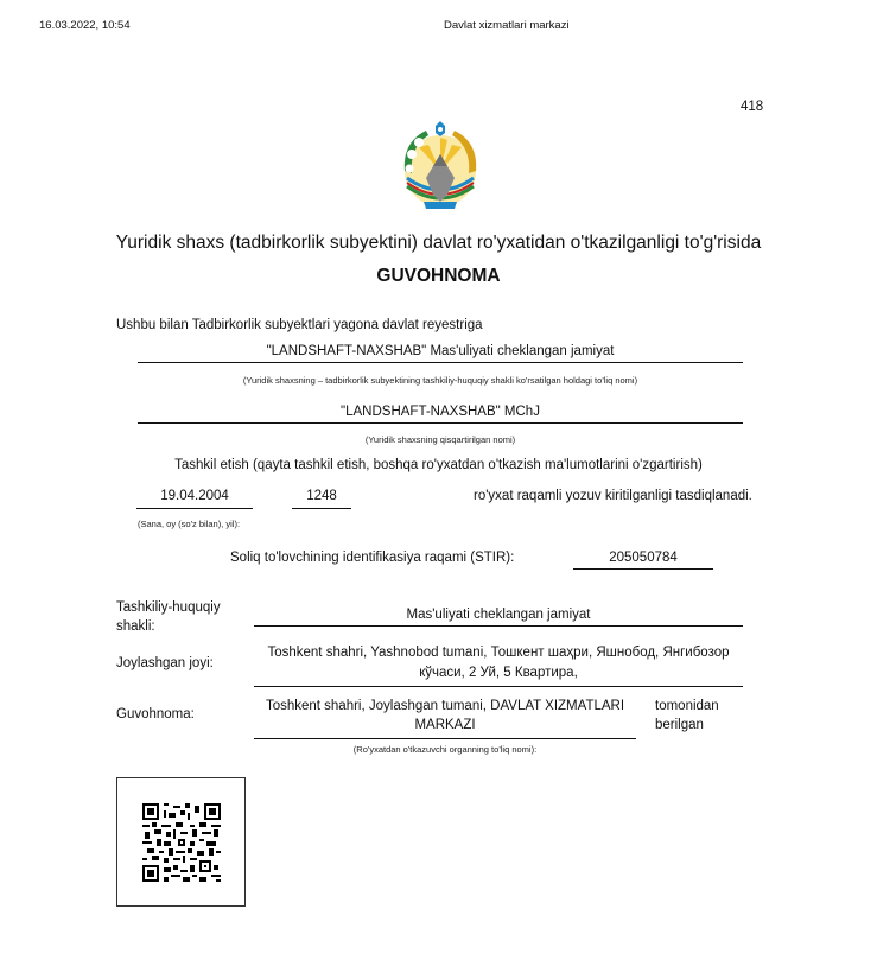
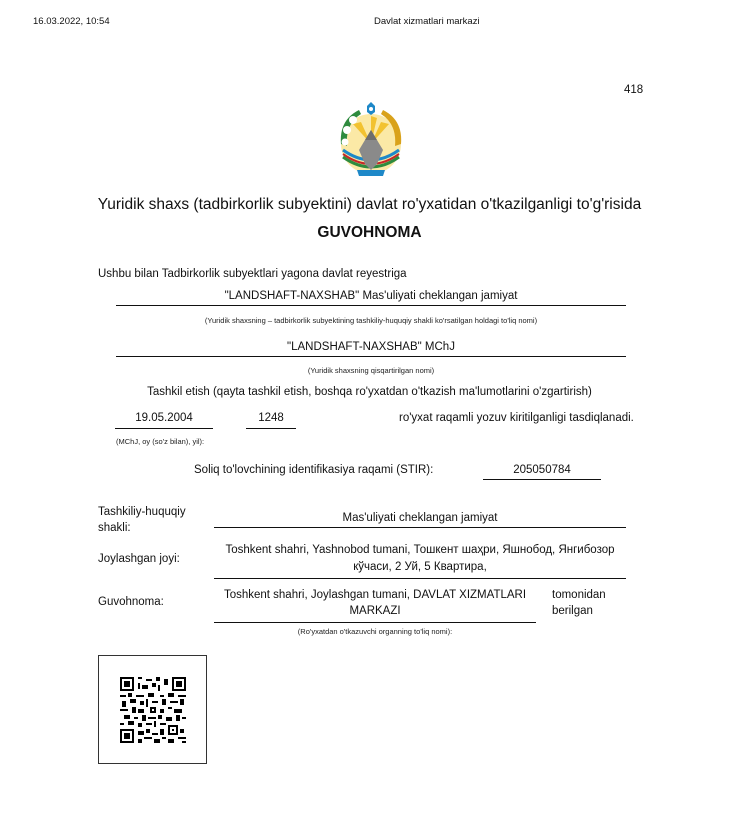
  16.03.2022, 10:54
  Davlat xizmatlari markazi
  418
  Yuridik shaxs (tadbirkorlik subyektini) davlat ro'yxatidan o'tkazilganligi to'g'risida
  GUVOHNOMA
  Ushbu bilan Tadbirkorlik subyektlari yagona davlat reyestriga
  "LANDSHAFT-NAXSHAB" Mas'uliyati cheklangan jamiyat
  (Yuridik shaxsning – tadbirkorlik subyektining tashkiliy-huquqiy shakli ko'rsatilgan holdagi to'liq nomi)
  "LANDSHAFT-NAXSHAB" MChJ
  (Yuridik shaxsning qisqartirilgan nomi)
  Tashkil etish (qayta tashkil etish, boshqa ro'yxatdan o'tkazish ma'lumotlarini o'zgartirish)
- 19.04.2004
+ 19.05.2004
  1248
  ro'yxat raqamli yozuv kiritilganligi tasdiqlanadi.
- (Sana, oy (so'z bilan), yil):
+ (MChJ, oy (so'z bilan), yil):
  Soliq to'lovchining identifikasiya raqami (STIR):
  205050784
  Tashkiliy-huquqiy shakli:
  Mas'uliyati cheklangan jamiyat
  Joylashgan joyi:
  Toshkent shahri, Yashnobod tumani, Тошкент шаҳри, Яшнобод, Янгибозор кўчаси, 2 Уй, 5 Квартира,
  Guvohnoma:
  Toshkent shahri, Joylashgan tumani, DAVLAT XIZMATLARI MARKAZI
  tomonidan berilgan
  (Ro'yxatdan o'tkazuvchi organning to'liq nomi):
